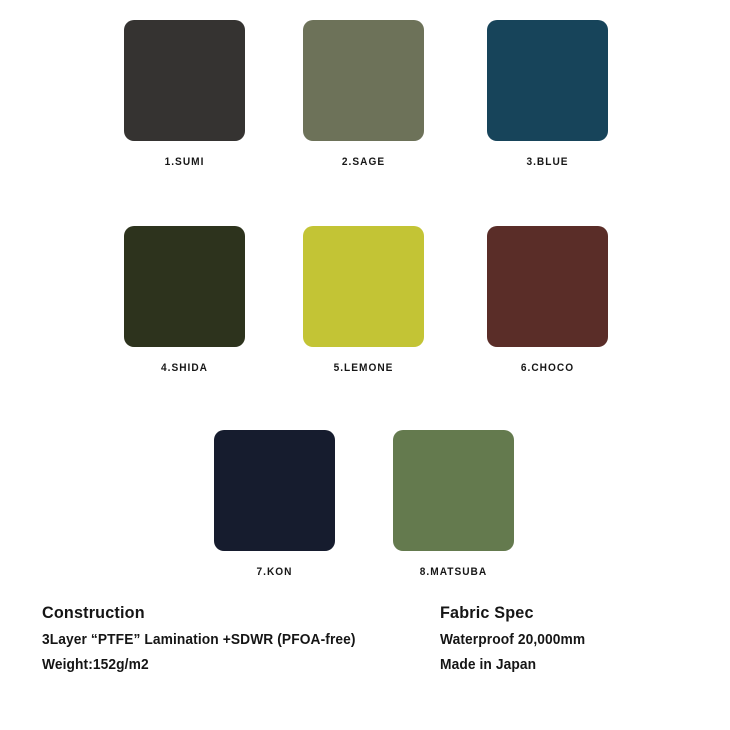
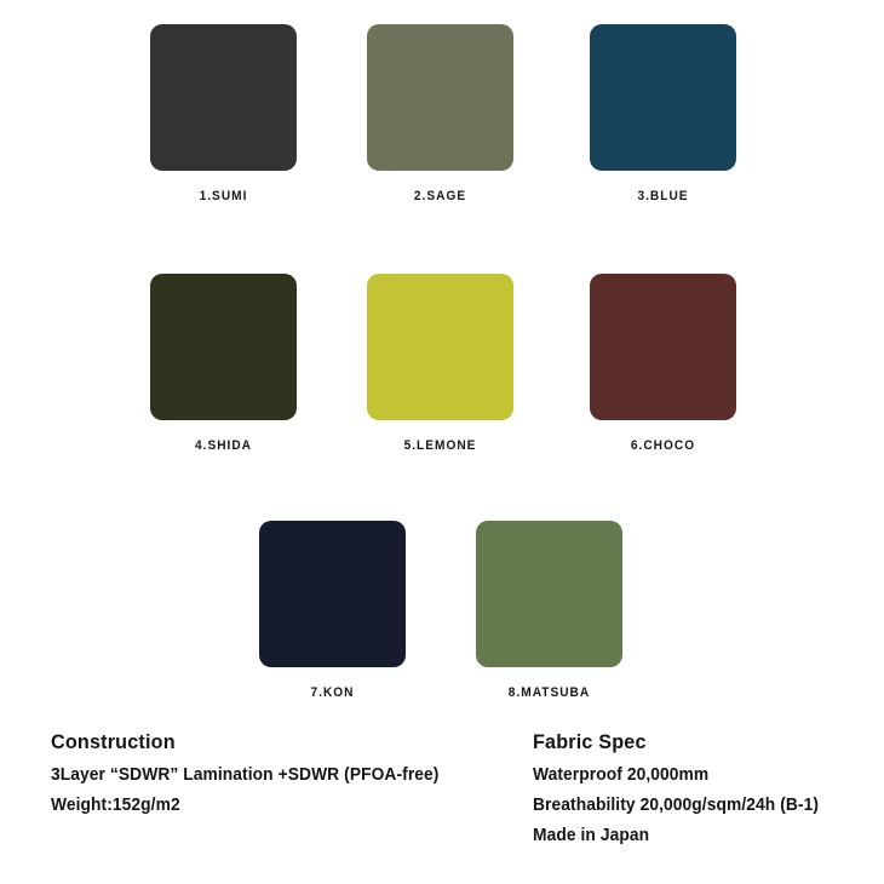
  1.SUMI
  2.SAGE
  3.BLUE
  4.SHIDA
  5.LEMONE
  6.CHOCO
  7.KON
  8.MATSUBA
  Construction
- 3Layer “PTFE” Lamination +SDWR (PFOA-free)
+ 3Layer “SDWR” Lamination +SDWR (PFOA-free)
  Weight:152g/m2
  Fabric Spec
  Waterproof 20,000mm
+ Breathability 20,000g/sqm/24h (B-1)
  Made in Japan
